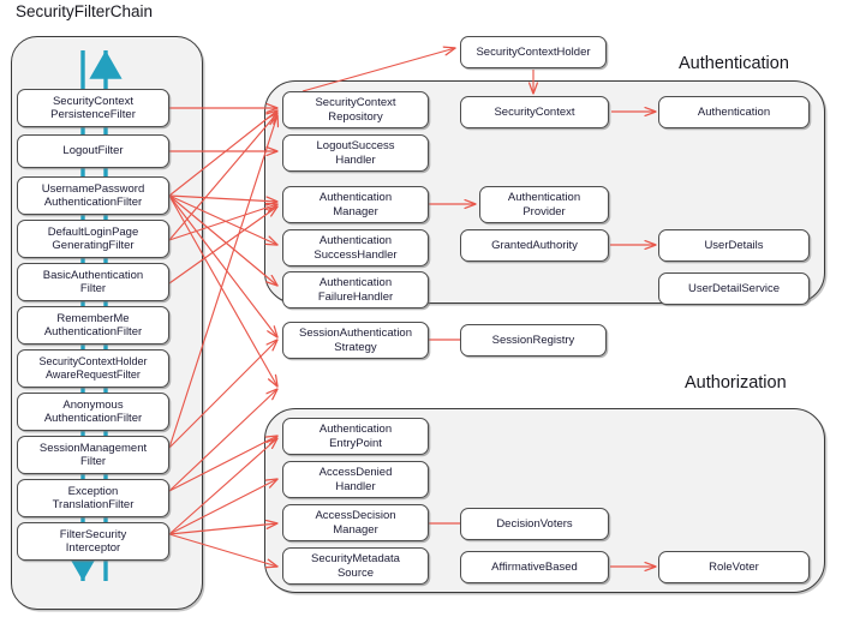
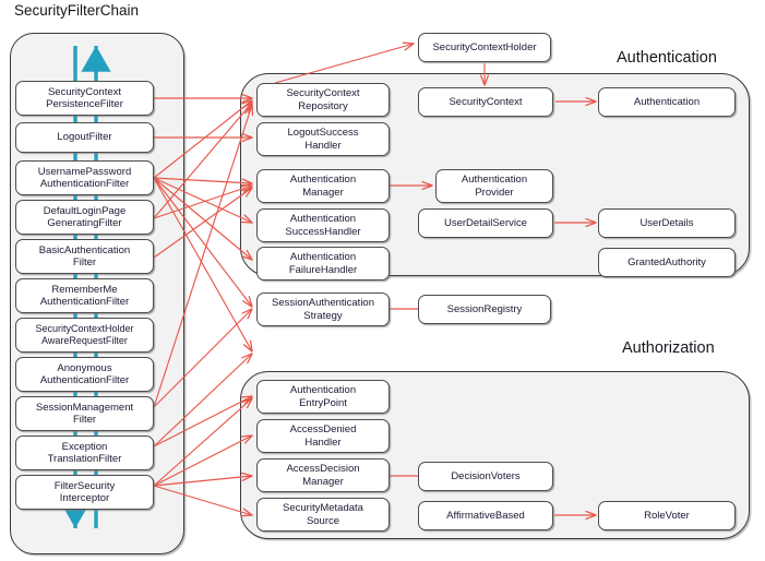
  SecurityFilterChain
  Authentication
  Authorization
  SecurityContext
  PersistenceFilter
  LogoutFilter
  UsernamePassword
  AuthenticationFilter
  DefaultLoginPage
  GeneratingFilter
  BasicAuthentication
  Filter
  RememberMe
  AuthenticationFilter
  SecurityContextHolder
  AwareRequestFilter
  Anonymous
  AuthenticationFilter
  SessionManagement
  Filter
  Exception
  TranslationFilter
  FilterSecurity
  Interceptor
  SecurityContextHolder
  SessionAuthentication
  Strategy
  SessionRegistry
  SecurityContext
  Repository
  LogoutSuccess
  Handler
  Authentication
  Manager
  Authentication
  SuccessHandler
  Authentication
  FailureHandler
  SecurityContext
  Authentication
  Provider
- GrantedAuthority
+ UserDetailService
  Authentication
  UserDetails
- UserDetailService
+ GrantedAuthority
  Authentication
  EntryPoint
  AccessDenied
  Handler
  AccessDecision
  Manager
  SecurityMetadata
  Source
  DecisionVoters
  AffirmativeBased
  RoleVoter
